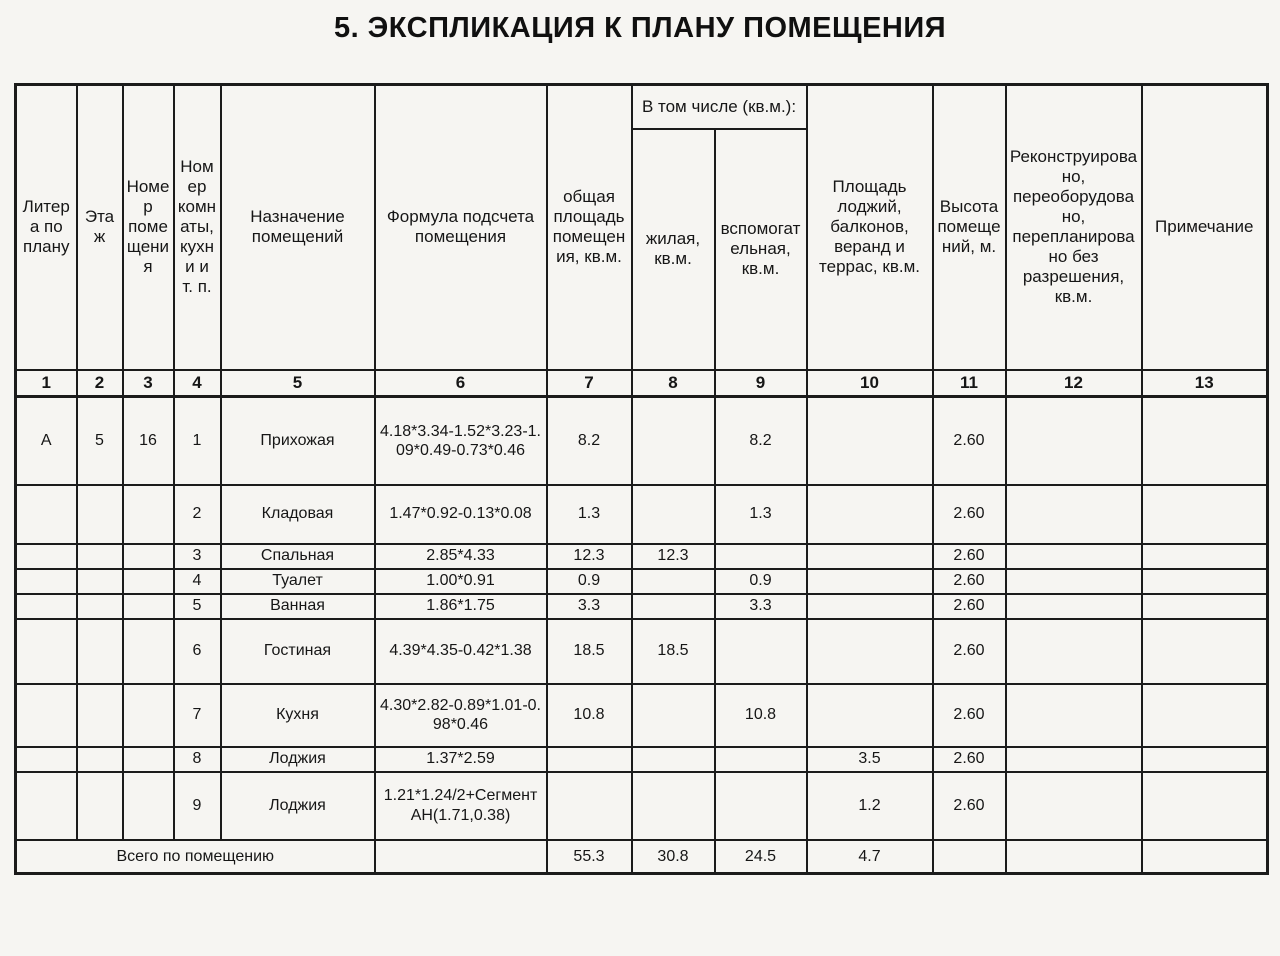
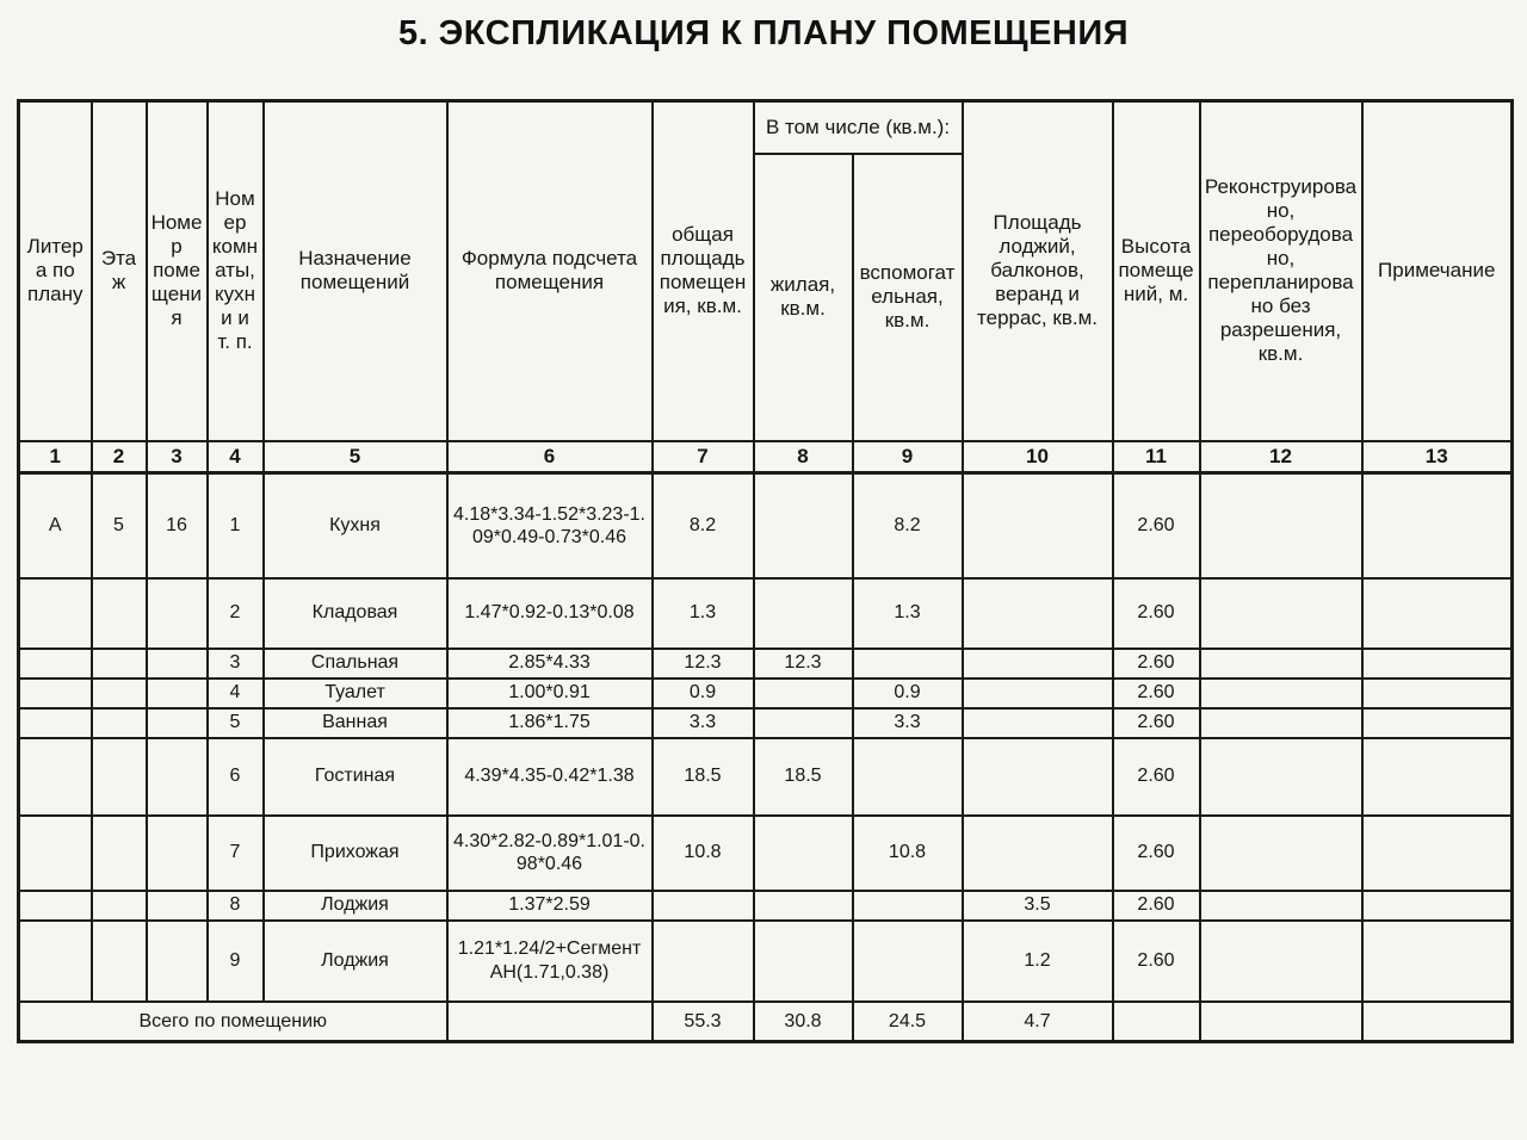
  5. ЭКСПЛИКАЦИЯ К ПЛАНУ ПОМЕЩЕНИЯ
  Литера по плану	Этаж	Номер помещения	Номер комнаты, кухни и т. п.	Назначение помещений	Формула подсчета помещения	общая площадь помещения, кв.м.	В том числе (кв.м.):	Площадь лоджий, балконов, веранд и террас, кв.м.	Высота помещений, м.	Реконструировано, переоборудовано, перепланировано без разрешения, кв.м.	Примечание
  жилая, кв.м.	вспомогательная, кв.м.
  1	2	3	4	5	6	7	8	9	10	11	12	13
- А	5	16	1	Прихожая	4.18*3.34-1.52*3.23-1.09*0.49-0.73*0.46	8.2		8.2		2.60
+ А	5	16	1	Кухня	4.18*3.34-1.52*3.23-1.09*0.49-0.73*0.46	8.2		8.2		2.60
  			2	Кладовая	1.47*0.92-0.13*0.08	1.3		1.3		2.60
  			3	Спальная	2.85*4.33	12.3	12.3			2.60
  			4	Туалет	1.00*0.91	0.9		0.9		2.60
  			5	Ванная	1.86*1.75	3.3		3.3		2.60
  			6	Гостиная	4.39*4.35-0.42*1.38	18.5	18.5			2.60
- 			7	Кухня	4.30*2.82-0.89*1.01-0.98*0.46	10.8		10.8		2.60
+ 			7	Прихожая	4.30*2.82-0.89*1.01-0.98*0.46	10.8		10.8		2.60
  			8	Лоджия	1.37*2.59				3.5	2.60
  			9	Лоджия	1.21*1.24/2+СегментАН(1.71,0.38)				1.2	2.60
  Всего по помещению		55.3	30.8	24.5	4.7
